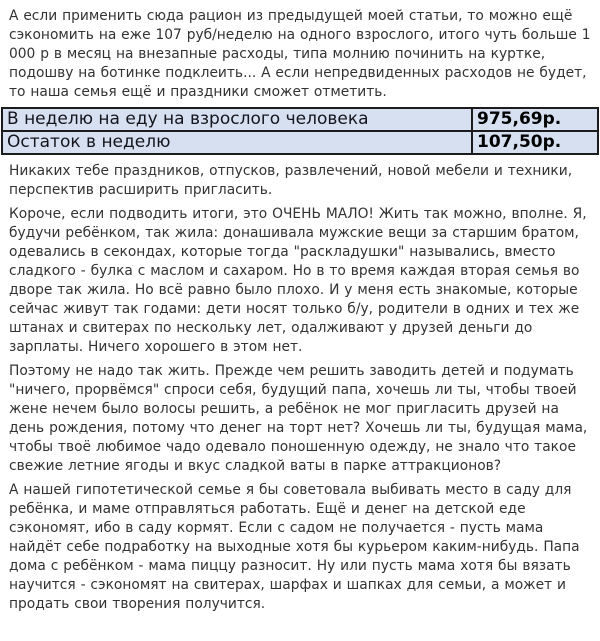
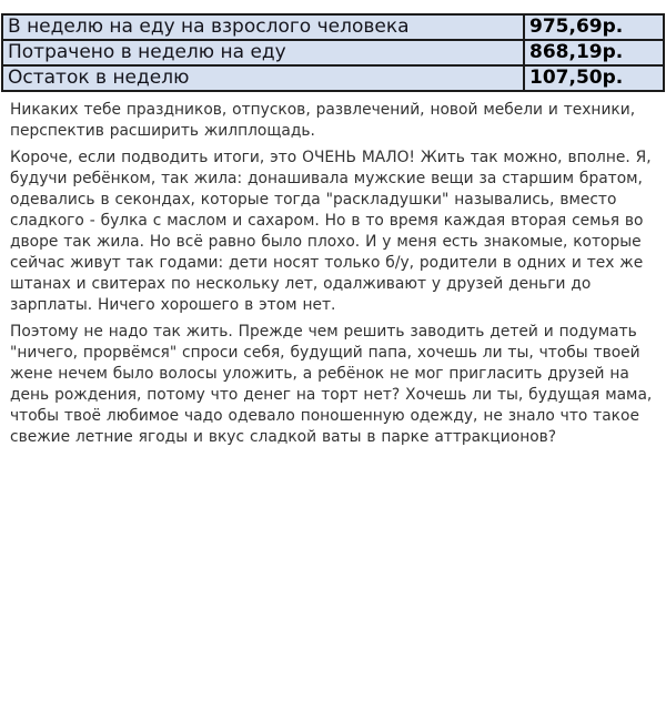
- А если применить сюда рацион из предыдущей моей статьи, то можно ещё сэкономить на еже 107 руб/неделю на одного взрослого, итого чуть больше 1 000 р в месяц на внезапные расходы, типа молнию починить на куртке, подошву на ботинке подклеить... А если непредвиденных расходов не будет, то наша семья ещё и праздники сможет отметить.
  В неделю на еду на взрослого человека	975,69р.
+ Потрачено в неделю на еду	868,19р.
  Остаток в неделю	107,50р.
- Никаких тебе праздников, отпусков, развлечений, новой мебели и техники, перспектив расширить пригласить.
+ Никаких тебе праздников, отпусков, развлечений, новой мебели и техники, перспектив расширить жилплощадь.
  Короче, если подводить итоги, это ОЧЕНЬ МАЛО! Жить так можно, вполне. Я, будучи ребёнком, так жила: донашивала мужские вещи за старшим братом, одевались в секондах, которые тогда "раскладушки" назывались, вместо сладкого - булка с маслом и сахаром. Но в то время каждая вторая семья во дворе так жила. Но всё равно было плохо. И у меня есть знакомые, которые сейчас живут так годами: дети носят только б/у, родители в одних и тех же штанах и свитерах по нескольку лет, одалживают у друзей деньги до зарплаты. Ничего хорошего в этом нет.
- Поэтому не надо так жить. Прежде чем решить заводить детей и подумать "ничего, прорвёмся" спроси себя, будущий папа, хочешь ли ты, чтобы твоей жене нечем было волосы решить, а ребёнок не мог пригласить друзей на день рождения, потому что денег на торт нет? Хочешь ли ты, будущая мама, чтобы твоё любимое чадо одевало поношенную одежду, не знало что такое свежие летние ягоды и вкус сладкой ваты в парке аттракционов?
+ Поэтому не надо так жить. Прежде чем решить заводить детей и подумать "ничего, прорвёмся" спроси себя, будущий папа, хочешь ли ты, чтобы твоей жене нечем было волосы уложить, а ребёнок не мог пригласить друзей на день рождения, потому что денег на торт нет? Хочешь ли ты, будущая мама, чтобы твоё любимое чадо одевало поношенную одежду, не знало что такое свежие летние ягоды и вкус сладкой ваты в парке аттракционов?
- А нашей гипотетической семье я бы советовала выбивать место в саду для ребёнка, и маме отправляться работать. Ещё и денег на детской еде сэкономят, ибо в саду кормят. Если с садом не получается - пусть мама найдёт себе подработку на выходные хотя бы курьером каким-нибудь. Папа дома с ребёнком - мама пиццу разносит. Ну или пусть мама хотя бы вязать научится - сэкономят на свитерах, шарфах и шапках для семьи, а может и продать свои творения получится.
